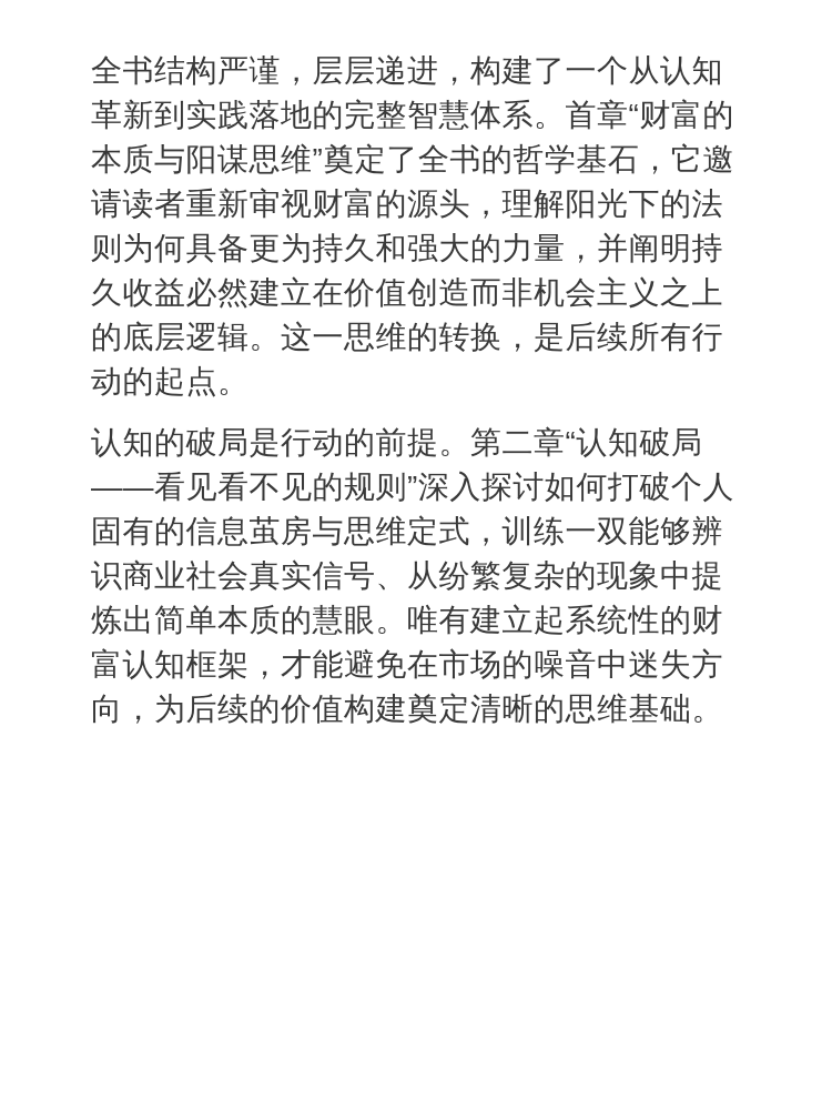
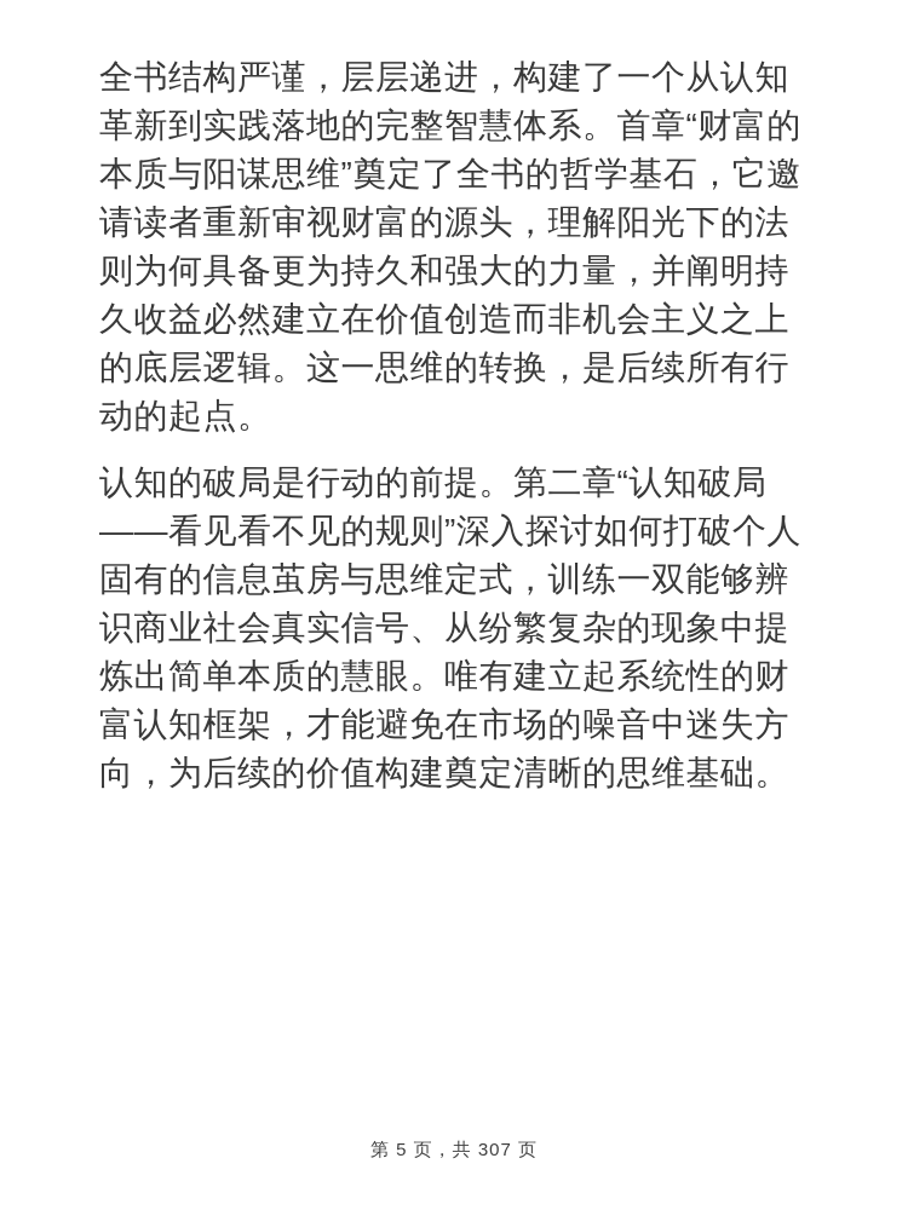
  全书结构严谨，层层递进，构建了一个从认知革新到实践落地的完整智慧体系。首章“财富的本质与阳谋思维”奠定了全书的哲学基石，它邀请读者重新审视财富的源头，理解阳光下的法则为何具备更为持久和强大的力量，并阐明持久收益必然建立在价值创造而非机会主义之上的底层逻辑。这一思维的转换，是后续所有行动的起点。
  认知的破局是行动的前提。第二章“认知破局——看见看不见的规则”深入探讨如何打破个人固有的信息茧房与思维定式，训练一双能够辨识商业社会真实信号、从纷繁复杂的现象中提炼出简单本质的慧眼。唯有建立起系统性的财富认知框架，才能避免在市场的噪音中迷失方向，为后续的价值构建奠定清晰的思维基础。
+ 第 5 页，共 307 页
